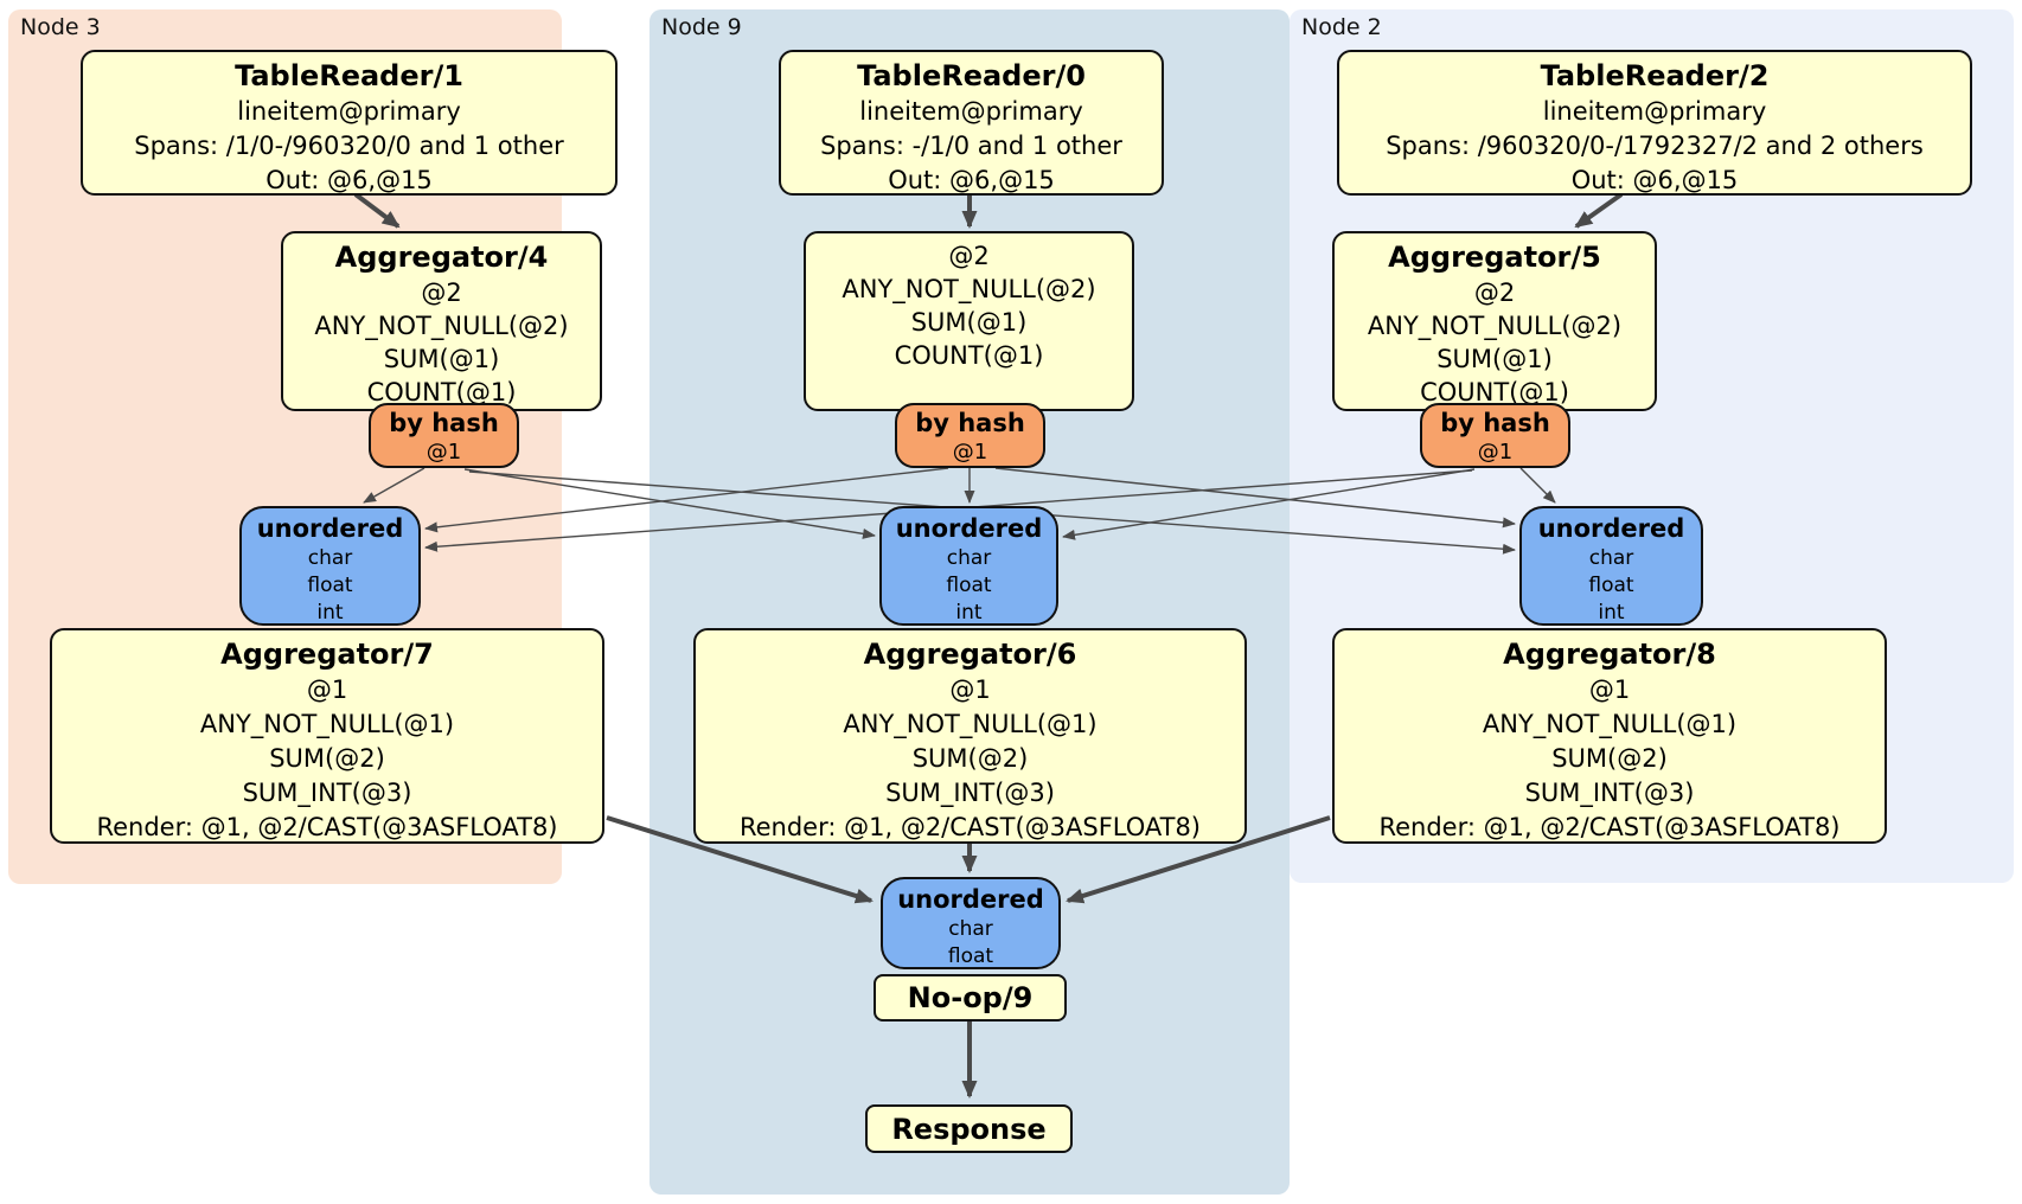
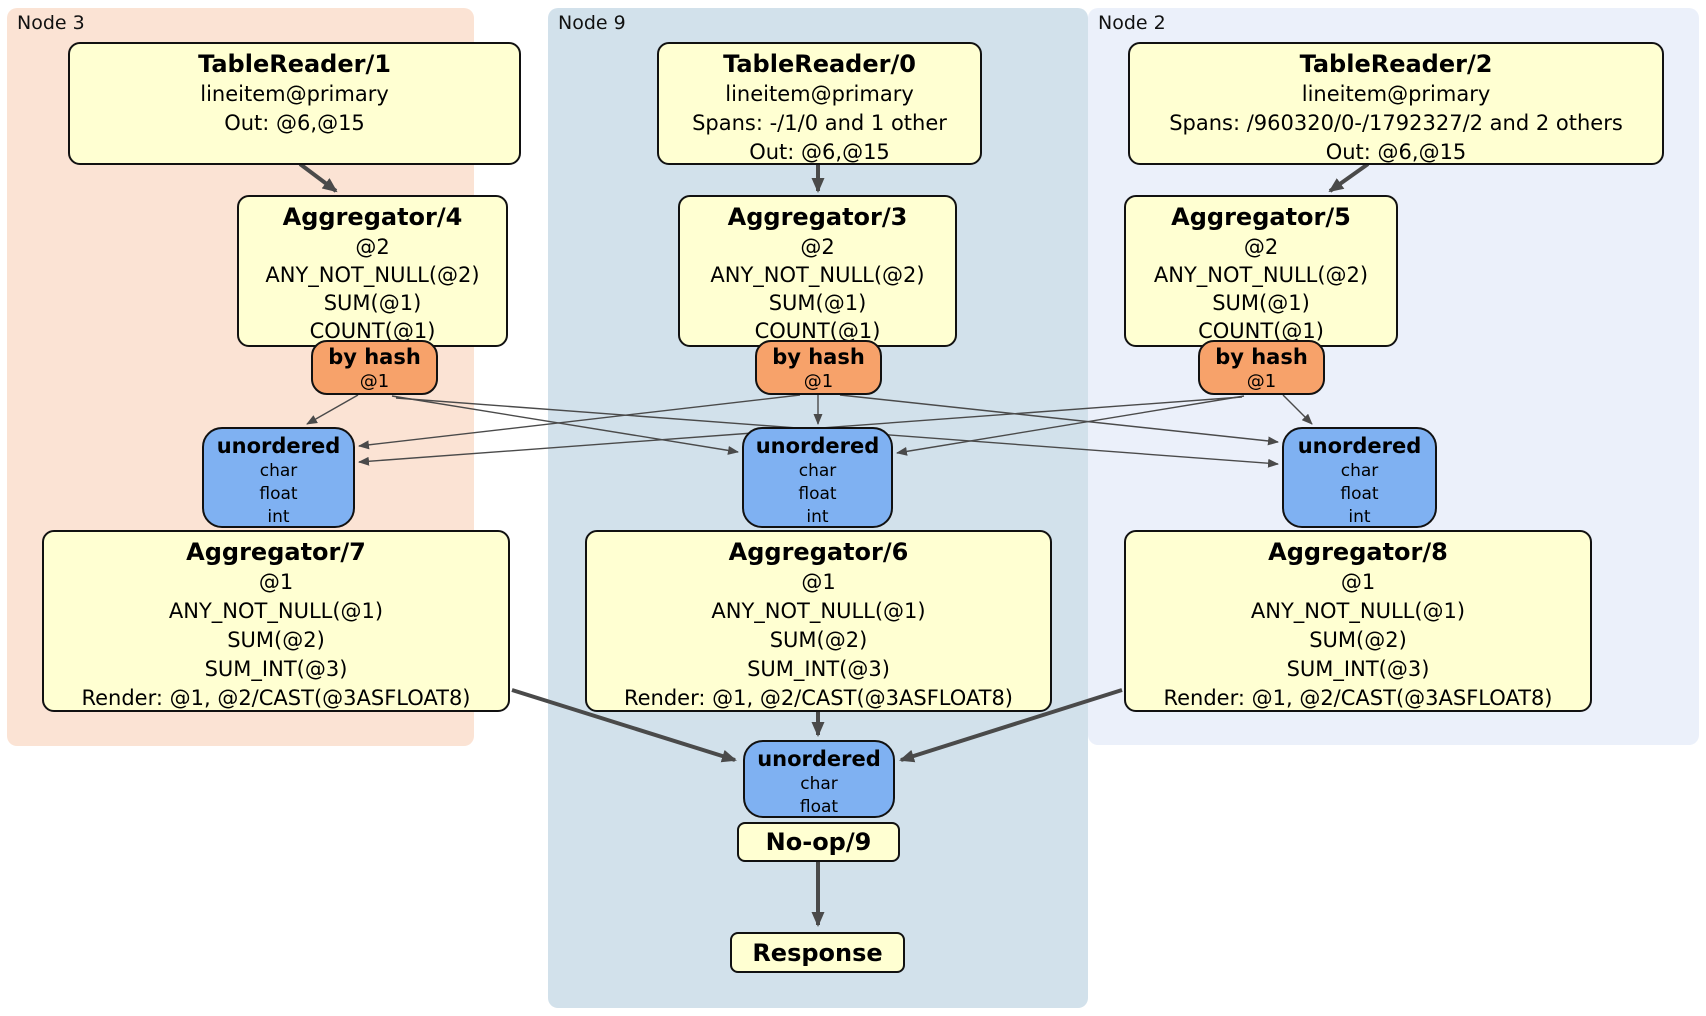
  Node 3
  Node 9
  Node 2
  TableReader/1
  lineitem@primary
- Spans: /1/0-/960320/0 and 1 other
  Out: @6,@15
  TableReader/0
  lineitem@primary
  Spans: -/1/0 and 1 other
  Out: @6,@15
  TableReader/2
  lineitem@primary
  Spans: /960320/0-/1792327/2 and 2 others
  Out: @6,@15
  Aggregator/4
  @2
  ANY_NOT_NULL(@2)
  SUM(@1)
  COUNT(@1)
+ Aggregator/3
  @2
  ANY_NOT_NULL(@2)
  SUM(@1)
  COUNT(@1)
  Aggregator/5
  @2
  ANY_NOT_NULL(@2)
  SUM(@1)
  COUNT(@1)
  by hash
  @1
  by hash
  @1
  by hash
  @1
  unordered
  char
  float
  int
  unordered
  char
  float
  int
  unordered
  char
  float
  int
  Aggregator/7
  @1
  ANY_NOT_NULL(@1)
  SUM(@2)
  SUM_INT(@3)
  Render: @1, @2/CAST(@3ASFLOAT8)
  Aggregator/6
  @1
  ANY_NOT_NULL(@1)
  SUM(@2)
  SUM_INT(@3)
  Render: @1, @2/CAST(@3ASFLOAT8)
  Aggregator/8
  @1
  ANY_NOT_NULL(@1)
  SUM(@2)
  SUM_INT(@3)
  Render: @1, @2/CAST(@3ASFLOAT8)
  unordered
  char
  float
  No-op/9
  Response
